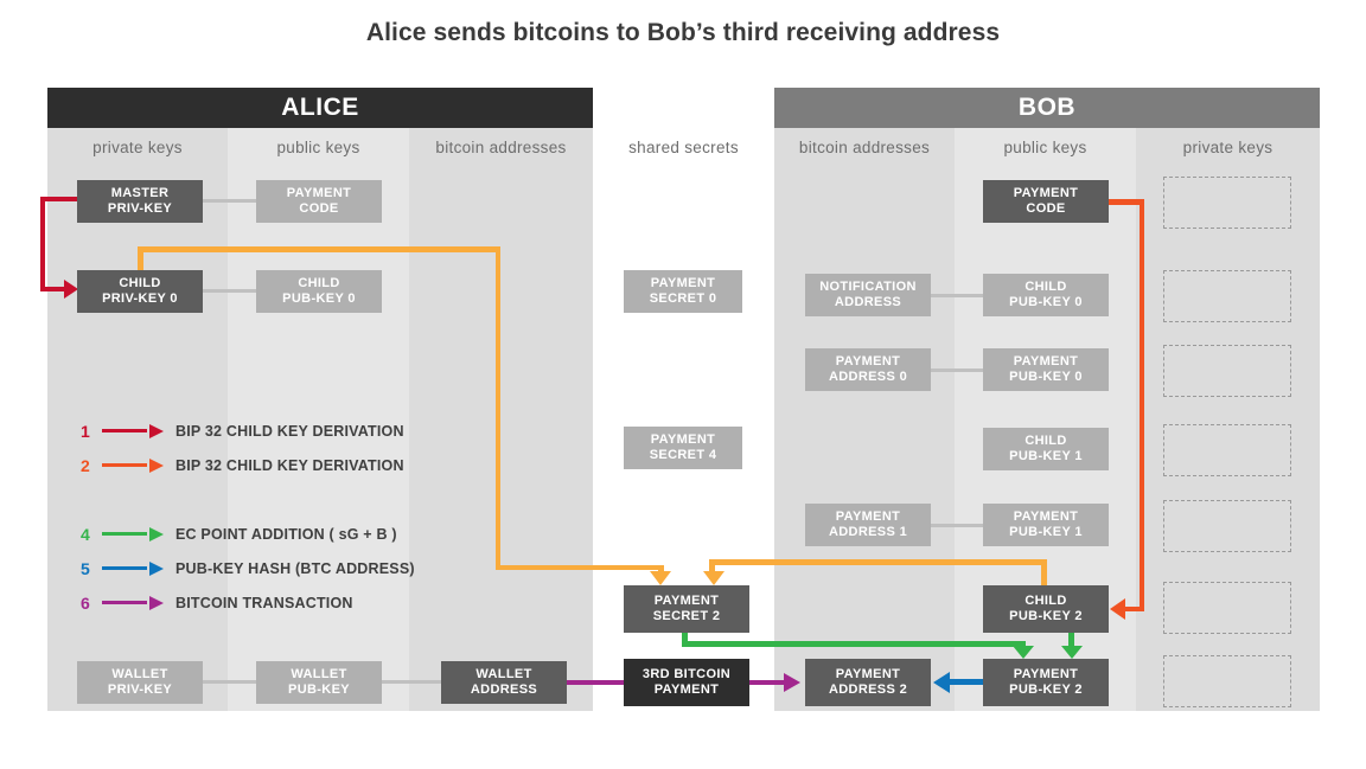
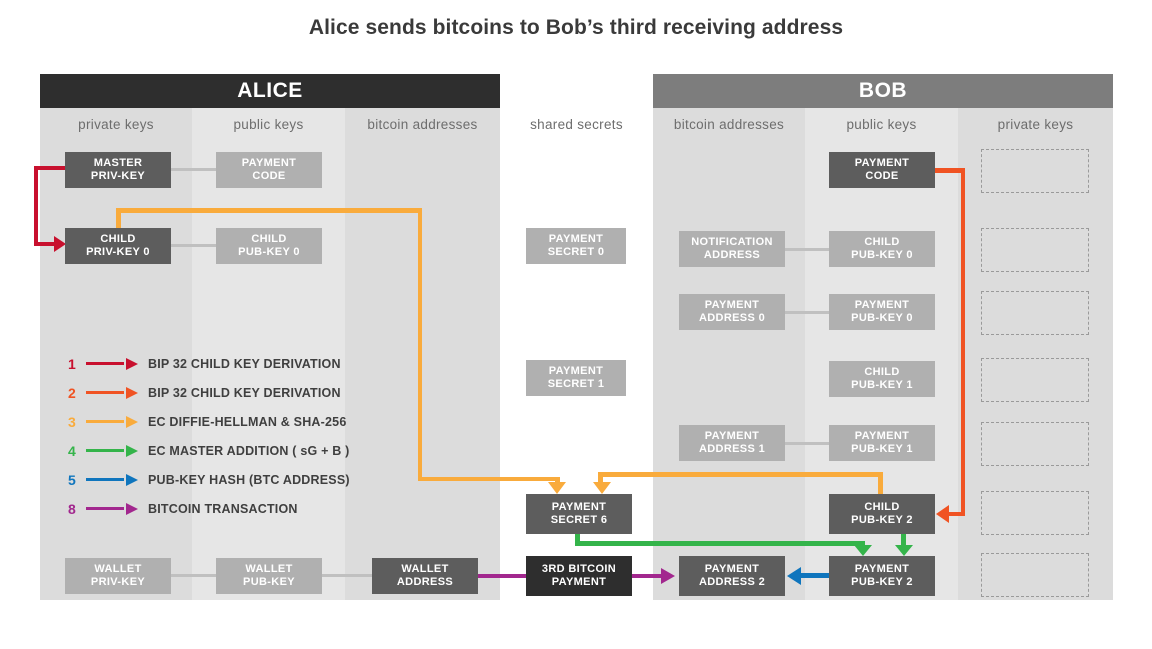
  Alice sends bitcoins to Bob’s third receiving address
  ALICE
  private keys
  public keys
  bitcoin addresses
  BOB
  bitcoin addresses
  public keys
  private keys
  shared secrets
  MASTER
  PRIV-KEY
  PAYMENT
  CODE
  CHILD
  PRIV-KEY 0
  CHILD
  PUB-KEY 0
  WALLET
  PRIV-KEY
  WALLET
  PUB-KEY
  WALLET
  ADDRESS
  PAYMENT
  SECRET 0
  PAYMENT
- SECRET 4
+ SECRET 1
  PAYMENT
- SECRET 2
+ SECRET 6
  3RD BITCOIN
  PAYMENT
  PAYMENT
  CODE
  NOTIFICATION
  ADDRESS
  CHILD
  PUB-KEY 0
  PAYMENT
  ADDRESS 0
  PAYMENT
  PUB-KEY 0
  CHILD
  PUB-KEY 1
  PAYMENT
  ADDRESS 1
  PAYMENT
  PUB-KEY 1
  CHILD
  PUB-KEY 2
  PAYMENT
  ADDRESS 2
  PAYMENT
  PUB-KEY 2
  1
  BIP 32 CHILD KEY DERIVATION
  2
  BIP 32 CHILD KEY DERIVATION
+ 3
+ EC DIFFIE-HELLMAN & SHA-256
  4
- EC POINT ADDITION ( sG + B )
+ EC MASTER ADDITION ( sG + B )
  5
  PUB-KEY HASH (BTC ADDRESS)
- 6
+ 8
  BITCOIN TRANSACTION
